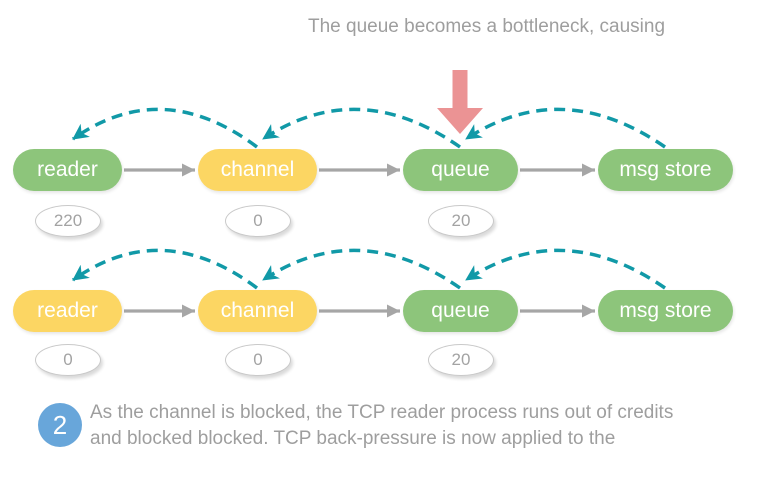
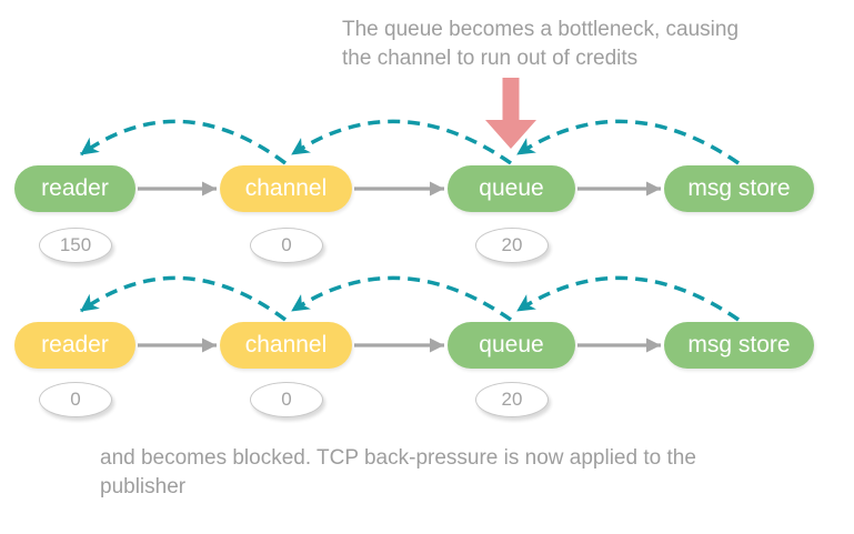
  The queue becomes a bottleneck, causing
+ the channel to run out of credits
  reader
  channel
  queue
  msg store
- 220
+ 150
  0
  20
  reader
  channel
  queue
  msg store
  0
  0
  20
- 2
- As the channel is blocked, the TCP reader process runs out of credits
- and blocked blocked. TCP back-pressure is now applied to the
+ and becomes blocked. TCP back-pressure is now applied to the
+ publisher
